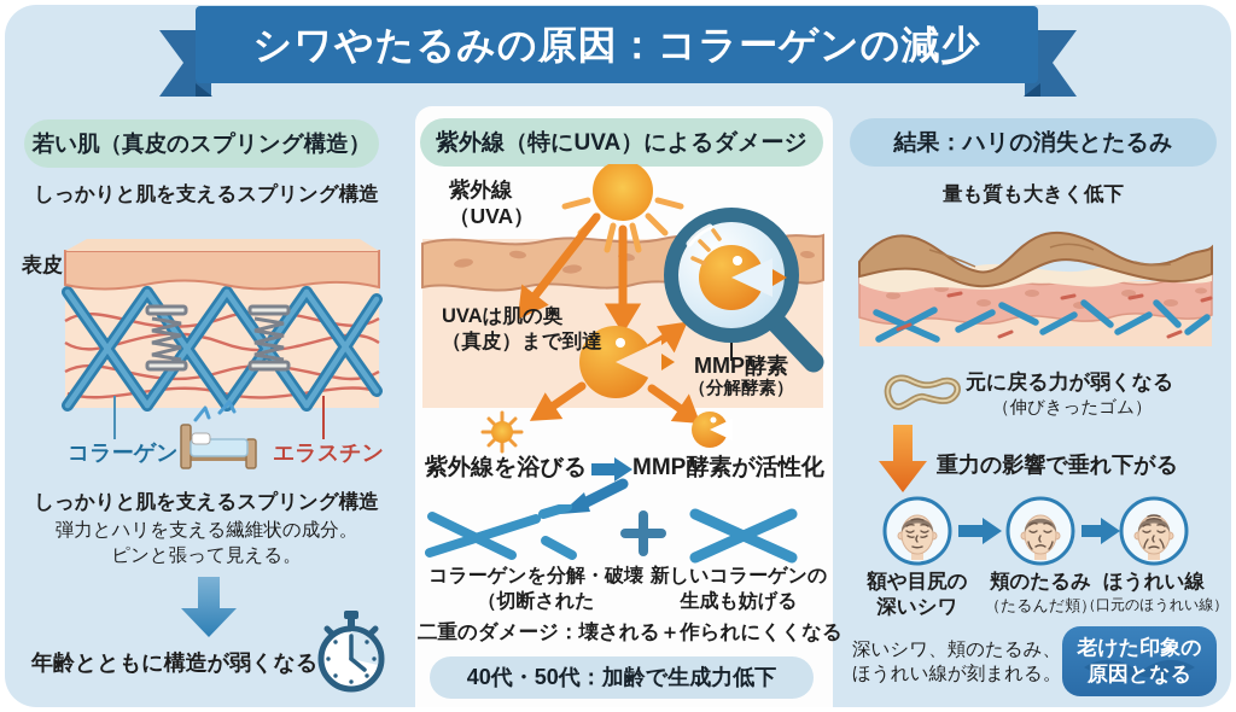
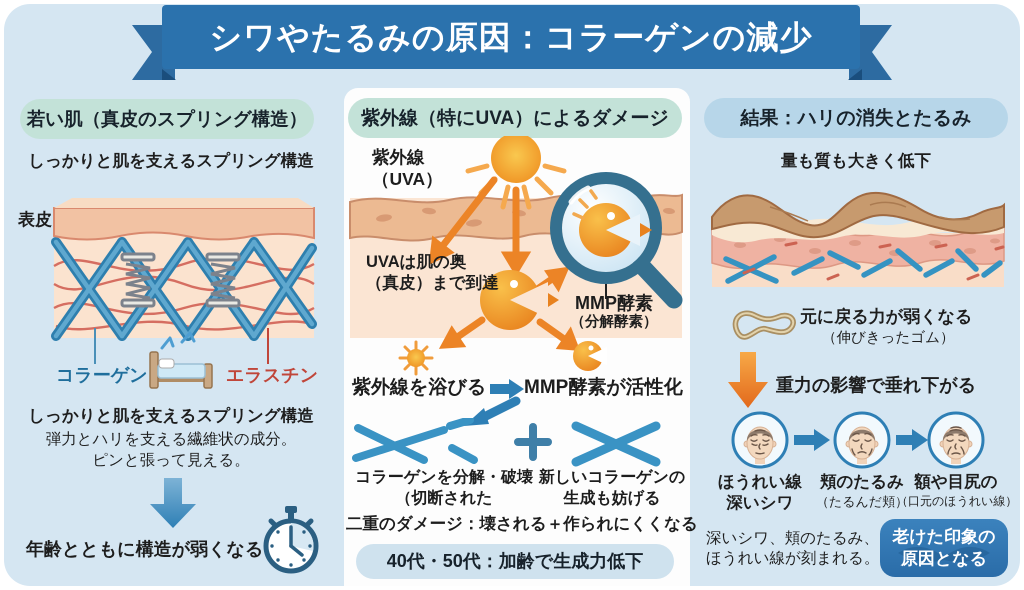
  シワやたるみの原因：コラーゲンの減少
  若い肌（真皮のスプリング構造）
  しっかりと肌を支えるスプリング構造
  表皮
  コラーゲン
  エラスチン
  しっかりと肌を支えるスプリング構造
  弾力とハリを支える繊維状の成分。
  ピンと張って見える。
  年齢とともに構造が弱くなる
  紫外線（特にUVA）によるダメージ
  紫外線
  （UVA）
  UVAは肌の奥
  （真皮）まで到達
  MMP酵素
  （分解酵素）
  紫外線を浴びる
  MMP酵素が活性化
  コラーゲンを分解・破壊
  （切断された
  新しいコラーゲンの
  生成も妨げる
  二重のダメージ：壊される＋作られにくくなる
  40代・50代：加齢で生成力低下
  結果：ハリの消失とたるみ
  量も質も大きく低下
  元に戻る力が弱くなる
  （伸びきったゴム）
  重力の影響で垂れ下がる
- 額や目尻の
+ ほうれい線
  深いシワ
  頬のたるみ
  （たるんだ頬）
- ほうれい線
+ 額や目尻の
  （口元のほうれい線）
  深いシワ、頬のたるみ、
  ほうれい線が刻まれる。
  老けた印象の
  原因となる
